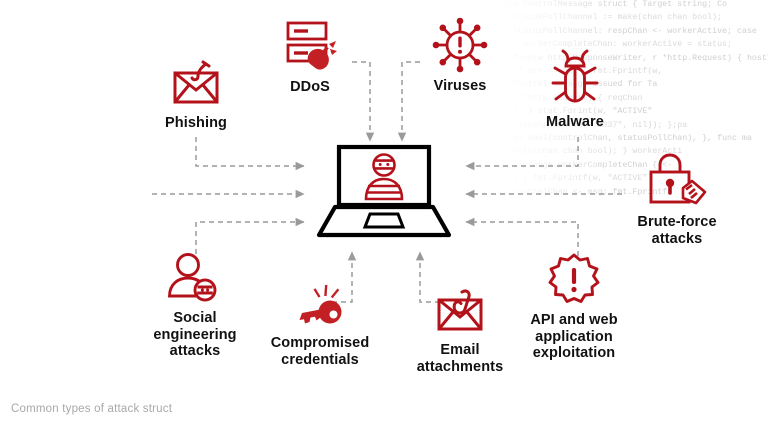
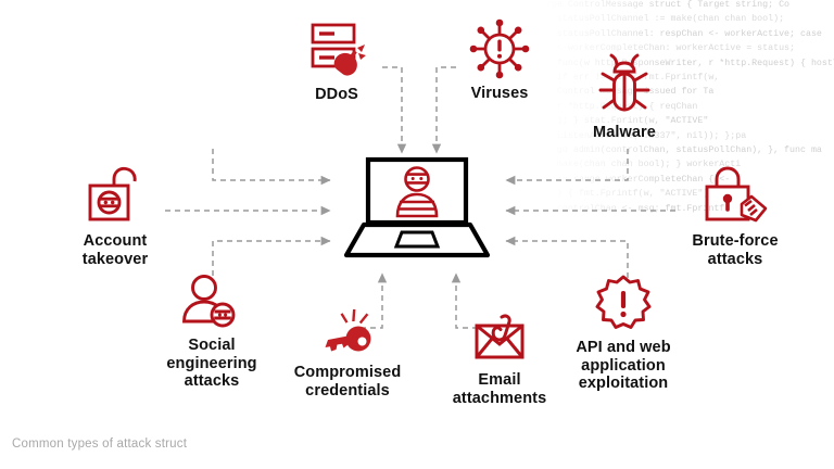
  type ControlMessage struct { Target string; Co
  statusPollChannel := make(chan chan bool);
  statusPollChannel: respChan <- workerActive; case
  <-workerCompleteChan: workerActive = status;
  func(w httpsponseWriter, r *http.Request) { host
  if err != ni { fmt.Fprintf(w,
  Control mesg issued for Ta
  r *http.eqt) { reqChan
  ); } stat.Fprint(w, "ACTIVE"
  ListenAndServe(":1337", nil)); };pa
- go bool(controlChan, statusPollChan), }, func ma
+ go admin(controlChan, statusPollChan), }, func ma
  make(chan chan bool); } workerActi
  =agoerCompleteChan { <-
  ) { fmt.Fprintf(w, "ACTIVE"
  controlChan <- msg; fmt.Fprntf
- Phishing
  DDoS
  Viruses
  Malware
  Brute-force
  attacks
+ Account
+ takeover
  Social
  engineering
  attacks
  Compromised
  credentials
  Email
  attachments
  API and web
  application
  exploitation
  Common types of attack struct
